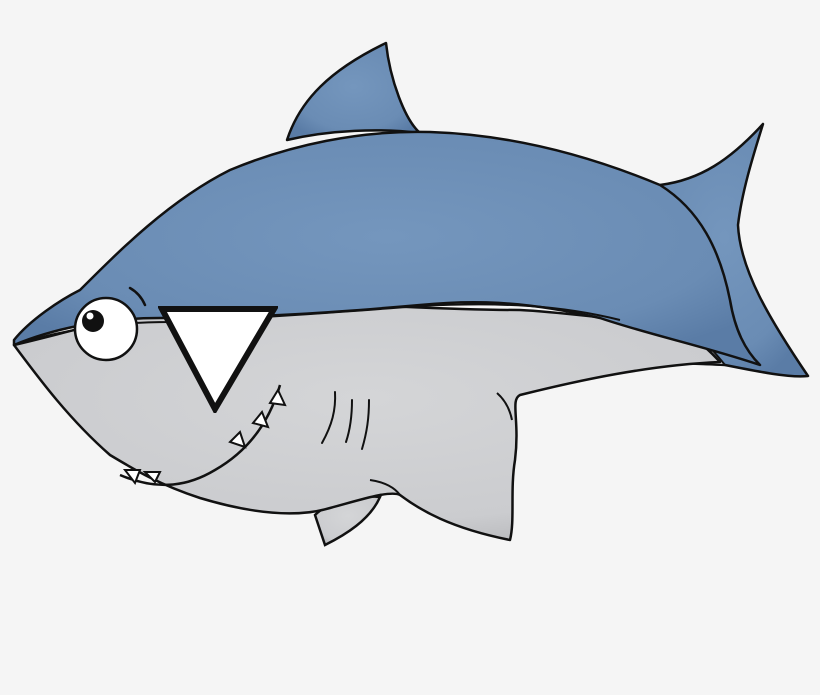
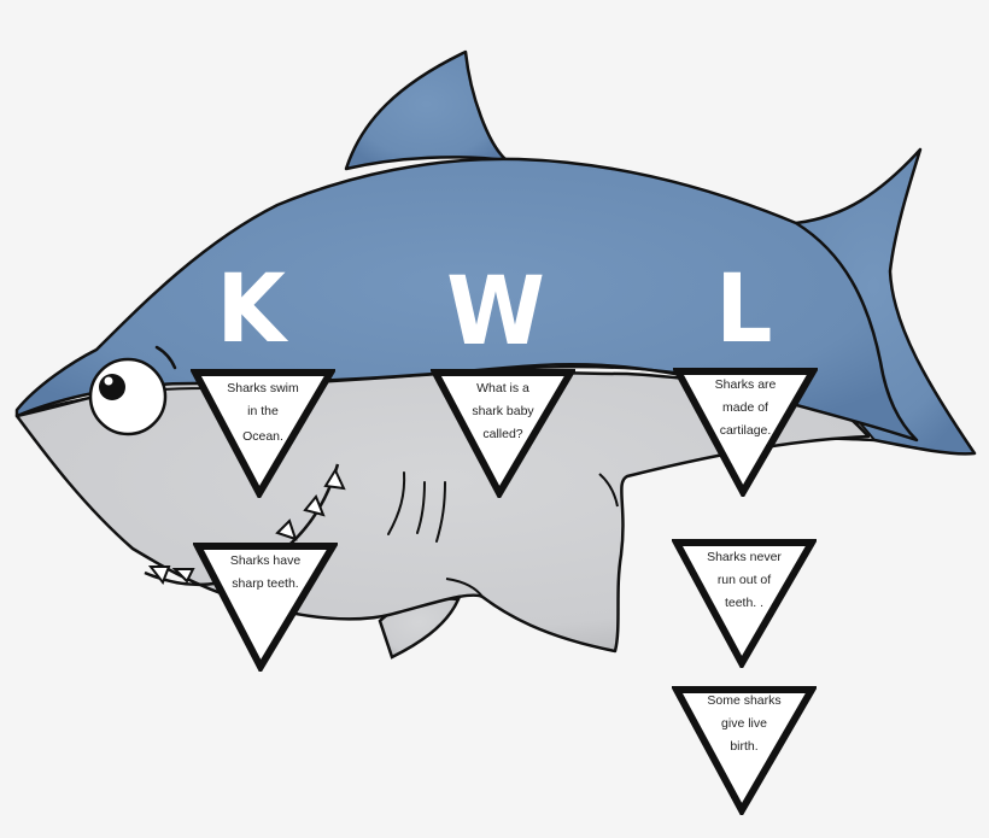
+ K
+ W
+ L
+ Sharks swim
+ in the
+ Ocean.
+ Sharks have
+ sharp teeth.
+ What is a
+ shark baby
+ called?
+ Sharks are
+ made of
+ cartilage.
+ Sharks never
+ run out of
+ teeth. .
+ Some sharks
+ give live
+ birth.
